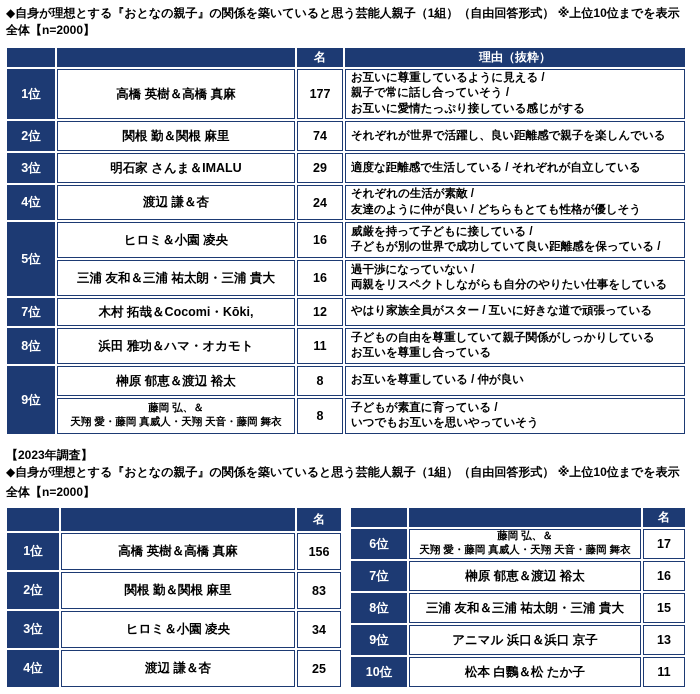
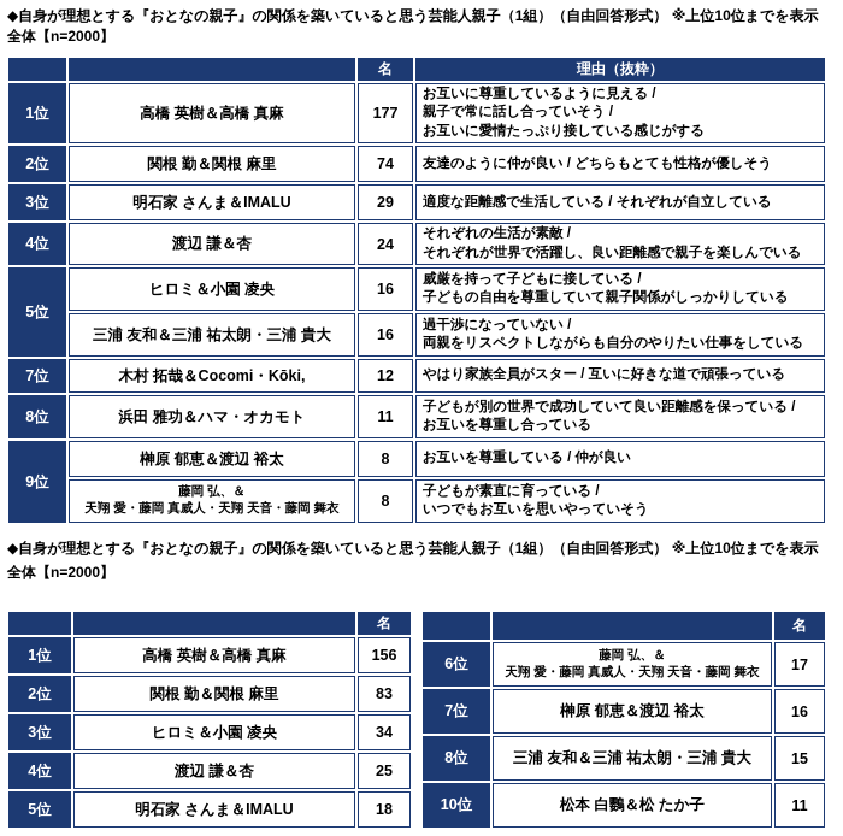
  ◆自身が理想とする『おとなの親子』の関係を築いていると思う芸能人親子（1組）（自由回答形式） ※上位10位までを表示
  全体【n=2000】
  		名	理由（抜粋）
  1位	高橋 英樹＆高橋 真麻	177	お互いに尊重しているように見える / 親子で常に話し合っていそう / お互いに愛情たっぷり接している感じがする
- 2位	関根 勤＆関根 麻里	74	それぞれが世界で活躍し、良い距離感で親子を楽しんでいる
+ 2位	関根 勤＆関根 麻里	74	友達のように仲が良い / どちらもとても性格が優しそう
  3位	明石家 さんま＆IMALU	29	適度な距離感で生活している / それぞれが自立している
- 4位	渡辺 謙＆杏	24	それぞれの生活が素敵 / 友達のように仲が良い / どちらもとても性格が優しそう
+ 4位	渡辺 謙＆杏	24	それぞれの生活が素敵 / それぞれが世界で活躍し、良い距離感で親子を楽しんでいる
- 5位	ヒロミ＆小園 凌央	16	威厳を持って子どもに接している / 子どもが別の世界で成功していて良い距離感を保っている /
+ 5位	ヒロミ＆小園 凌央	16	威厳を持って子どもに接している / 子どもの自由を尊重していて親子関係がしっかりしている
  三浦 友和＆三浦 祐太朗・三浦 貴大	16	過干渉になっていない / 両親をリスペクトしながらも自分のやりたい仕事をしている
  7位	木村 拓哉＆Cocomi・Kōki,	12	やはり家族全員がスター / 互いに好きな道で頑張っている
- 8位	浜田 雅功＆ハマ・オカモト	11	子どもの自由を尊重していて親子関係がしっかりしている お互いを尊重し合っている
+ 8位	浜田 雅功＆ハマ・オカモト	11	子どもが別の世界で成功していて良い距離感を保っている / お互いを尊重し合っている
  9位	榊原 郁恵＆渡辺 裕太	8	お互いを尊重している / 仲が良い
  藤岡 弘、＆ 天翔 愛・藤岡 真威人・天翔 天音・藤岡 舞衣	8	子どもが素直に育っている / いつでもお互いを思いやっていそう
- 【2023年調査】
  ◆自身が理想とする『おとなの親子』の関係を築いていると思う芸能人親子（1組）（自由回答形式） ※上位10位までを表示
  全体【n=2000】
  		名
  1位	高橋 英樹＆高橋 真麻	156
  2位	関根 勤＆関根 麻里	83
  3位	ヒロミ＆小園 凌央	34
  4位	渡辺 謙＆杏	25
+ 5位	明石家 さんま＆IMALU	18
  		名
  6位	藤岡 弘、＆ 天翔 愛・藤岡 真威人・天翔 天音・藤岡 舞衣	17
  7位	榊原 郁恵＆渡辺 裕太	16
  8位	三浦 友和＆三浦 祐太朗・三浦 貴大	15
- 9位	アニマル 浜口＆浜口 京子	13
  10位	松本 白鸚＆松 たか子	11
